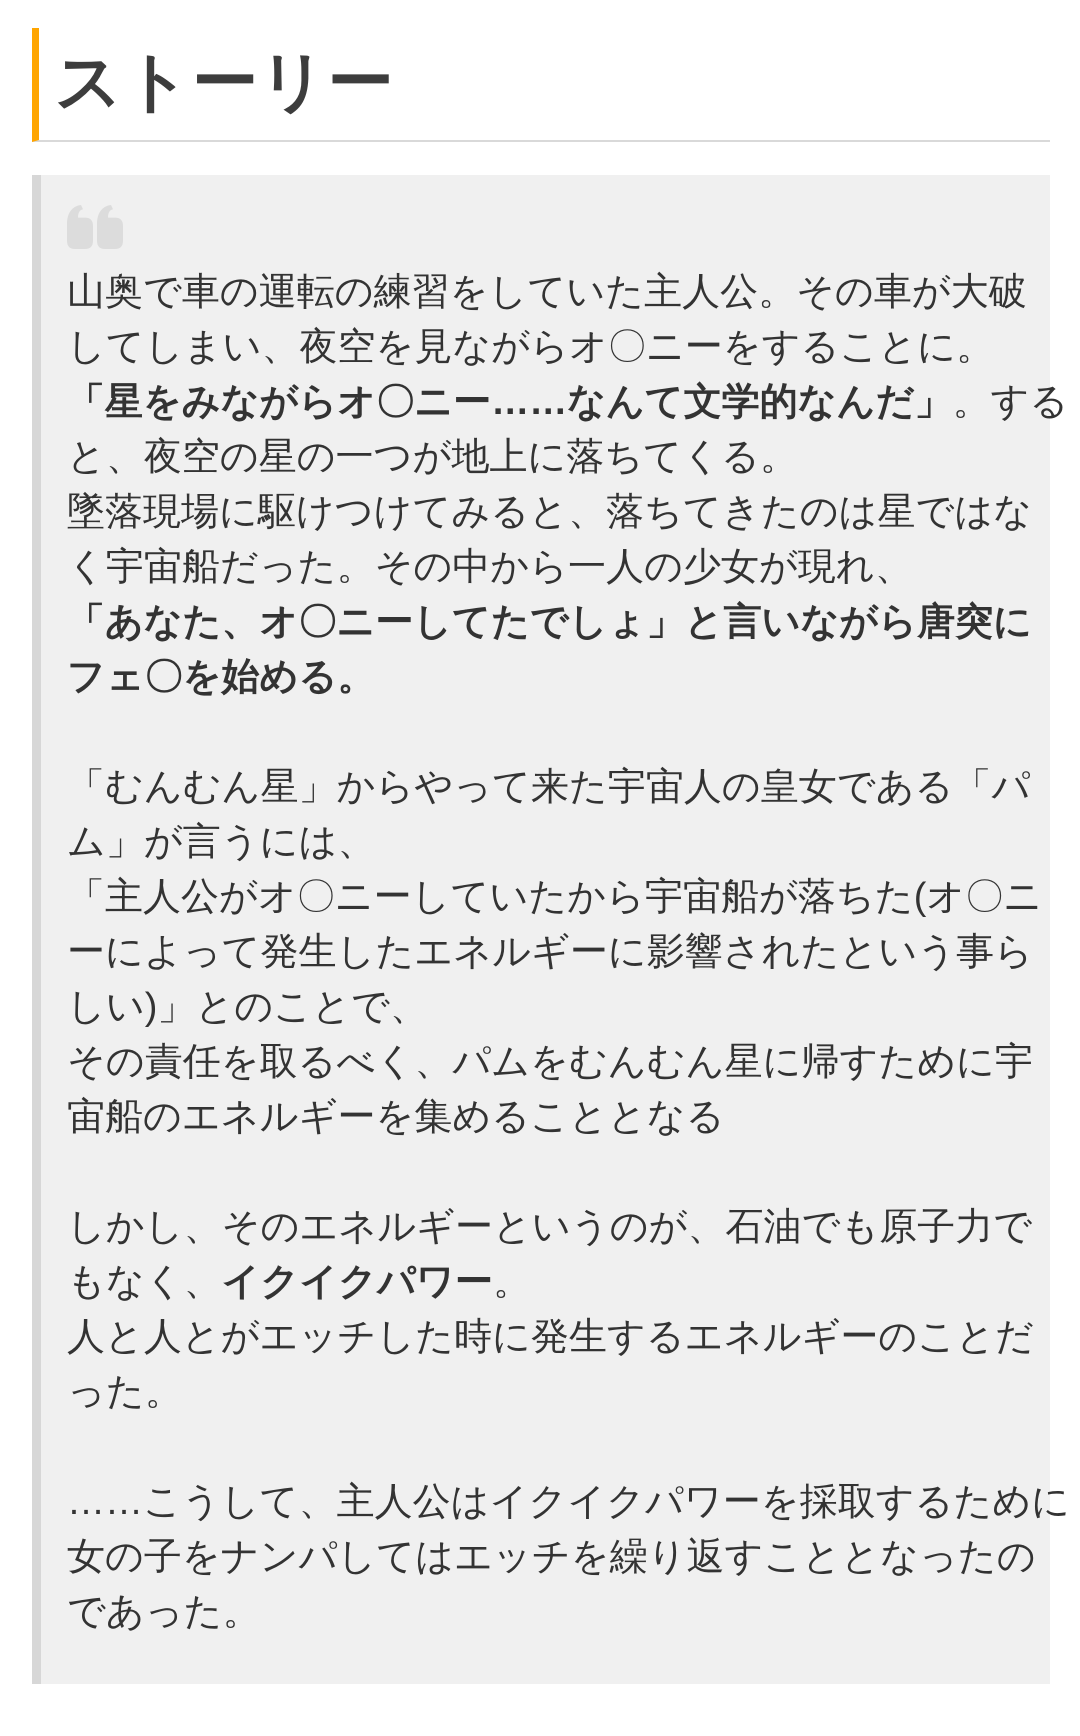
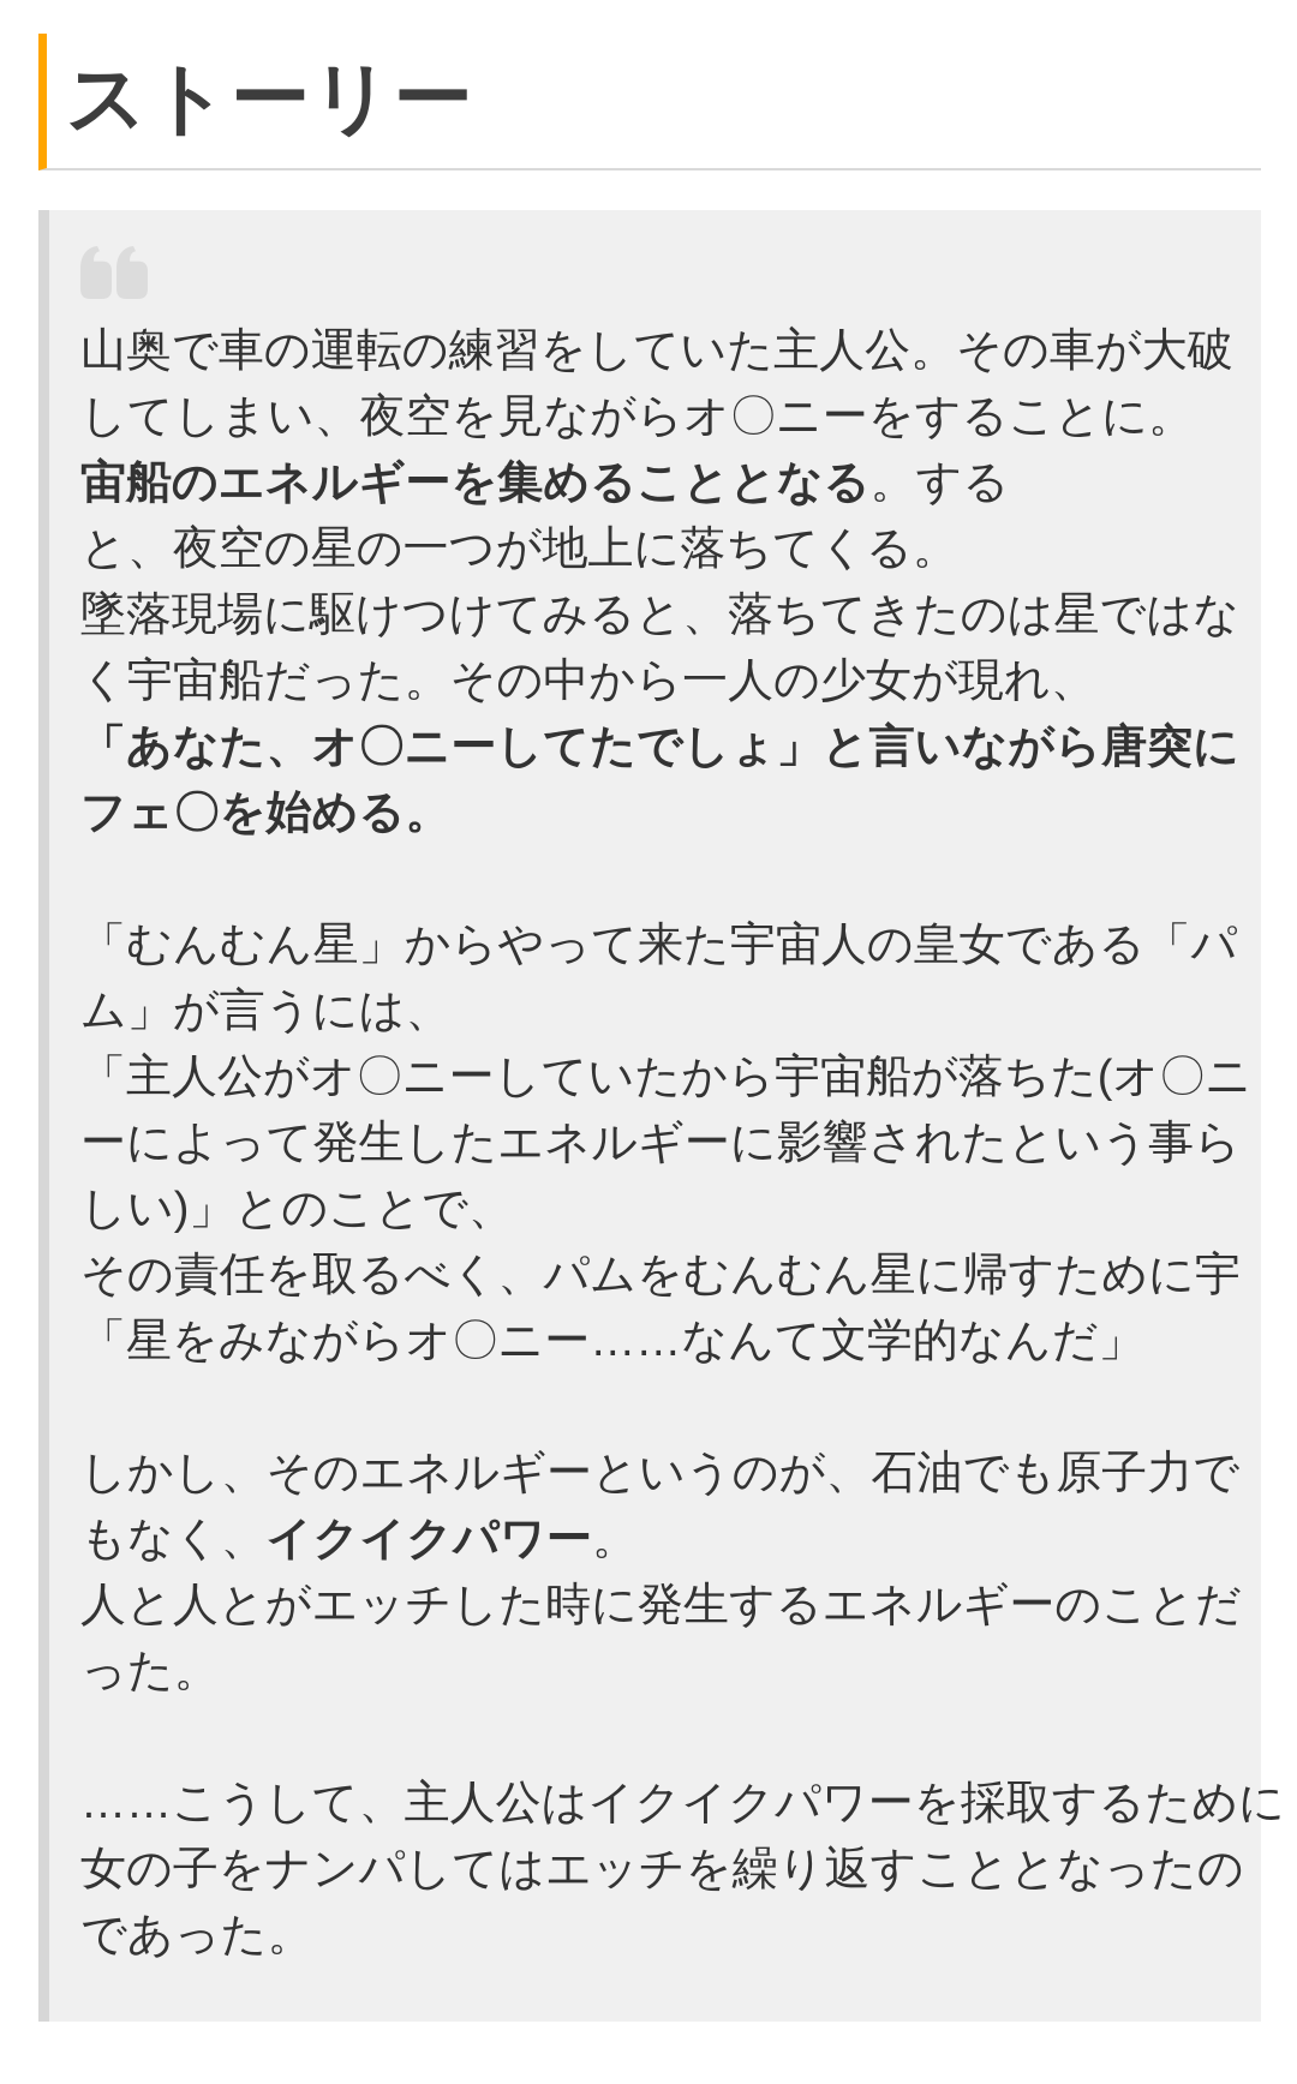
  ストーリー
  山奥で車の運転の練習をしていた主人公。その車が大破
  してしまい、夜空を見ながらオ〇ニーをすることに。
- 「星をみながらオ〇ニー……なんて文学的なんだ」。する
+ 宙船のエネルギーを集めることとなる。する
  と、夜空の星の一つが地上に落ちてくる。
  墜落現場に駆けつけてみると、落ちてきたのは星ではな
  く宇宙船だった。その中から一人の少女が現れ、
  「あなた、オ〇ニーしてたでしょ」と言いながら唐突に
  フェ〇を始める。
  「むんむん星」からやって来た宇宙人の皇女である「パ
  ム」が言うには、
  「主人公がオ〇ニーしていたから宇宙船が落ちた(オ〇ニ
  ーによって発生したエネルギーに影響されたという事ら
  しい)」とのことで、
  その責任を取るべく、パムをむんむん星に帰すために宇
- 宙船のエネルギーを集めることとなる
+ 「星をみながらオ〇ニー……なんて文学的なんだ」
  しかし、そのエネルギーというのが、石油でも原子力で
  もなく、イクイクパワー。
  人と人とがエッチした時に発生するエネルギーのことだ
  った。
  ……こうして、主人公はイクイクパワーを採取するために
  女の子をナンパしてはエッチを繰り返すこととなったの
  であった。
